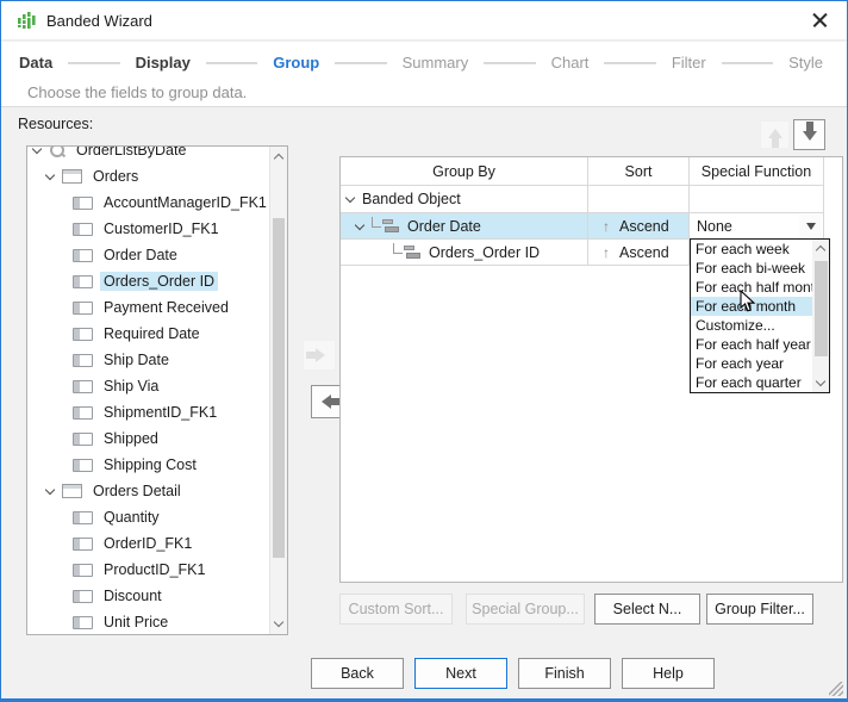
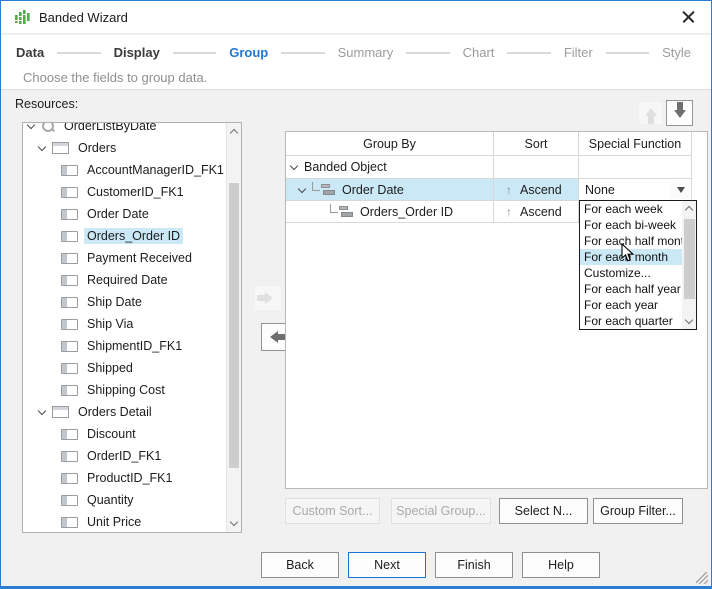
  Banded Wizard
  Data
  Display
  Group
  Summary
  Chart
  Filter
  Style
  Choose the fields to group data.
  Resources:
  OrderListByDate
  Orders
  AccountManagerID_FK1
  CustomerID_FK1
  Order Date
  Orders_Order ID
  Payment Received
  Required Date
  Ship Date
  Ship Via
  ShipmentID_FK1
  Shipped
  Shipping Cost
  Orders Detail
- Quantity
+ Discount
  OrderID_FK1
  ProductID_FK1
- Discount
+ Quantity
  Unit Price
  Group By
  Sort
  Special Function
  Banded Object
  Order Date
  ↑
  Ascend
  None
  Orders_Order ID
  ↑
  Ascend
  For each week
  For each bi-week
  For each half mon
  For ea month
  Customize...
  For each half year
  For each year
  For each quarter
  Custom Sort...
  Special Group...
  Select N...
  Group Filter...
  Back
  Next
  Finish
  Help
